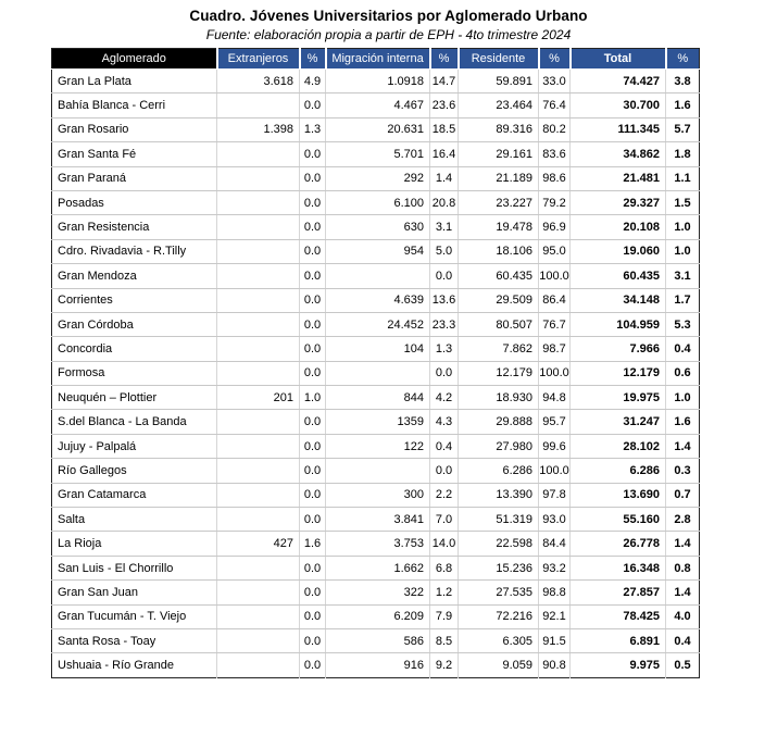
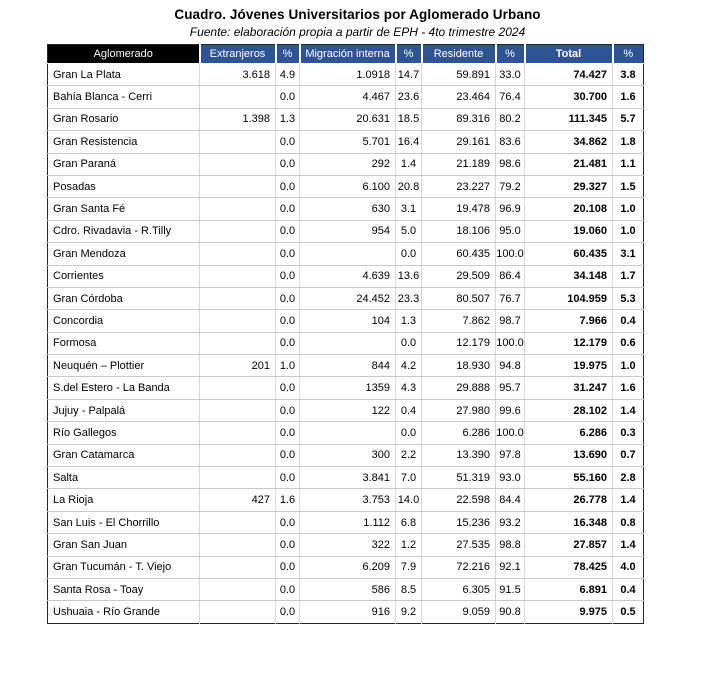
  Cuadro. Jóvenes Universitarios por Aglomerado Urbano
  Fuente: elaboración propia a partir de EPH - 4to trimestre 2024
  Aglomerado	Extranjeros	%	Migración interna	%	Residente	%	Total	%
  Gran La Plata	3.618	4.9	1.0918	14.7	59.891	33.0	74.427	3.8
  Bahía Blanca - Cerri		0.0	4.467	23.6	23.464	76.4	30.700	1.6
  Gran Rosario	1.398	1.3	20.631	18.5	89.316	80.2	111.345	5.7
- Gran Santa Fé		0.0	5.701	16.4	29.161	83.6	34.862	1.8
+ Gran Resistencia		0.0	5.701	16.4	29.161	83.6	34.862	1.8
  Gran Paraná		0.0	292	1.4	21.189	98.6	21.481	1.1
  Posadas		0.0	6.100	20.8	23.227	79.2	29.327	1.5
- Gran Resistencia		0.0	630	3.1	19.478	96.9	20.108	1.0
+ Gran Santa Fé		0.0	630	3.1	19.478	96.9	20.108	1.0
  Cdro. Rivadavia - R.Tilly		0.0	954	5.0	18.106	95.0	19.060	1.0
  Gran Mendoza		0.0		0.0	60.435	100.0	60.435	3.1
  Corrientes		0.0	4.639	13.6	29.509	86.4	34.148	1.7
  Gran Córdoba		0.0	24.452	23.3	80.507	76.7	104.959	5.3
  Concordia		0.0	104	1.3	7.862	98.7	7.966	0.4
  Formosa		0.0		0.0	12.179	100.0	12.179	0.6
  Neuquén – Plottier	201	1.0	844	4.2	18.930	94.8	19.975	1.0
- S.del Blanca - La Banda		0.0	1359	4.3	29.888	95.7	31.247	1.6
+ S.del Estero - La Banda		0.0	1359	4.3	29.888	95.7	31.247	1.6
  Jujuy - Palpalá		0.0	122	0.4	27.980	99.6	28.102	1.4
  Río Gallegos		0.0		0.0	6.286	100.0	6.286	0.3
  Gran Catamarca		0.0	300	2.2	13.390	97.8	13.690	0.7
  Salta		0.0	3.841	7.0	51.319	93.0	55.160	2.8
  La Rioja	427	1.6	3.753	14.0	22.598	84.4	26.778	1.4
- San Luis - El Chorrillo		0.0	1.662	6.8	15.236	93.2	16.348	0.8
+ San Luis - El Chorrillo		0.0	1.112	6.8	15.236	93.2	16.348	0.8
  Gran San Juan		0.0	322	1.2	27.535	98.8	27.857	1.4
  Gran Tucumán - T. Viejo		0.0	6.209	7.9	72.216	92.1	78.425	4.0
  Santa Rosa - Toay		0.0	586	8.5	6.305	91.5	6.891	0.4
  Ushuaia - Río Grande		0.0	916	9.2	9.059	90.8	9.975	0.5
